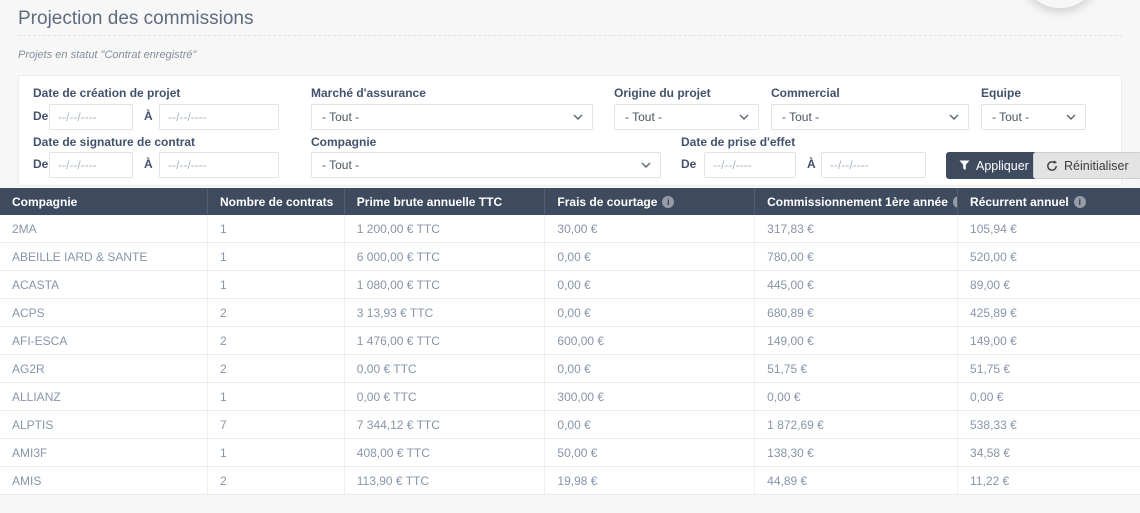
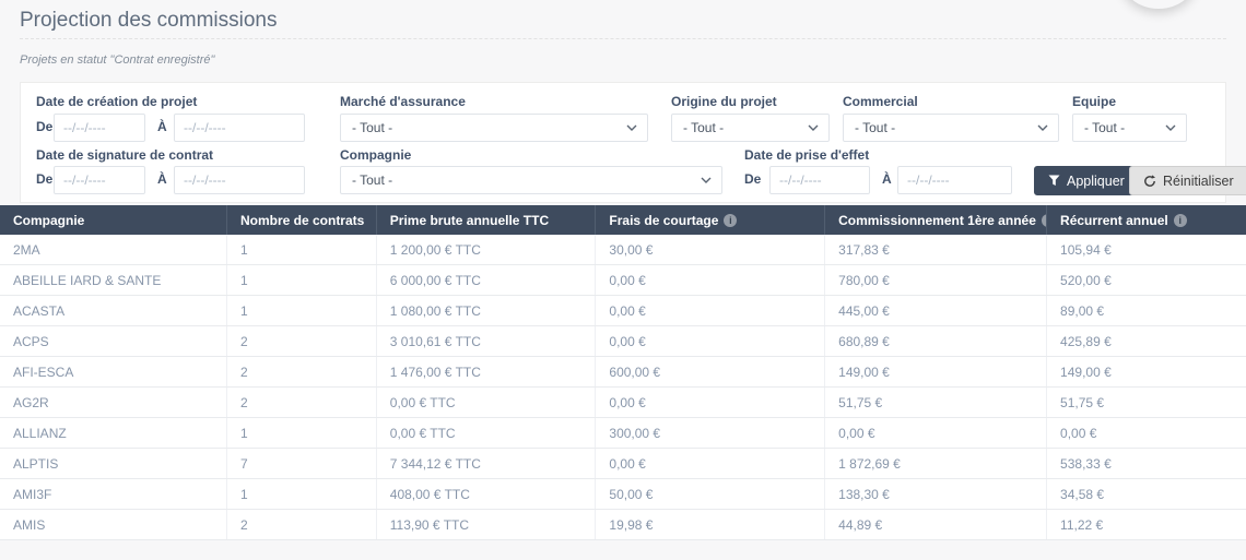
  Projection des commissions
  Projets en statut "Contrat enregistré"
  Date de création de projet
  De
  --/--/----
  À
  --/--/----
  Marché d'assurance
  - Tout -
  Origine du projet
  - Tout -
  Commercial
  - Tout -
  Equipe
  - Tout -
  Date de signature de contrat
  De
  --/--/----
  À
  --/--/----
  Compagnie
  - Tout -
  Date de prise d'effet
  De
  --/--/----
  À
  --/--/----
  Appliquer
  Réinitialiser
  Compagnie	Nombre de contrats	Prime brute annuelle TTC	Frais de courtage i	Commissionnement 1ère année	Récurrent annuel i
  2MA	1	1 200,00 € TTC	30,00 €	317,83 €	105,94 €
  ABEILLE IARD & SANTE	1	6 000,00 € TTC	0,00 €	780,00 €	520,00 €
  ACASTA	1	1 080,00 € TTC	0,00 €	445,00 €	89,00 €
- ACPS	2	3 13,93 € TTC	0,00 €	680,89 €	425,89 €
+ ACPS	2	3 010,61 € TTC	0,00 €	680,89 €	425,89 €
  AFI-ESCA	2	1 476,00 € TTC	600,00 €	149,00 €	149,00 €
  AG2R	2	0,00 € TTC	0,00 €	51,75 €	51,75 €
  ALLIANZ	1	0,00 € TTC	300,00 €	0,00 €	0,00 €
  ALPTIS	7	7 344,12 € TTC	0,00 €	1 872,69 €	538,33 €
  AMI3F	1	408,00 € TTC	50,00 €	138,30 €	34,58 €
  AMIS	2	113,90 € TTC	19,98 €	44,89 €	11,22 €
